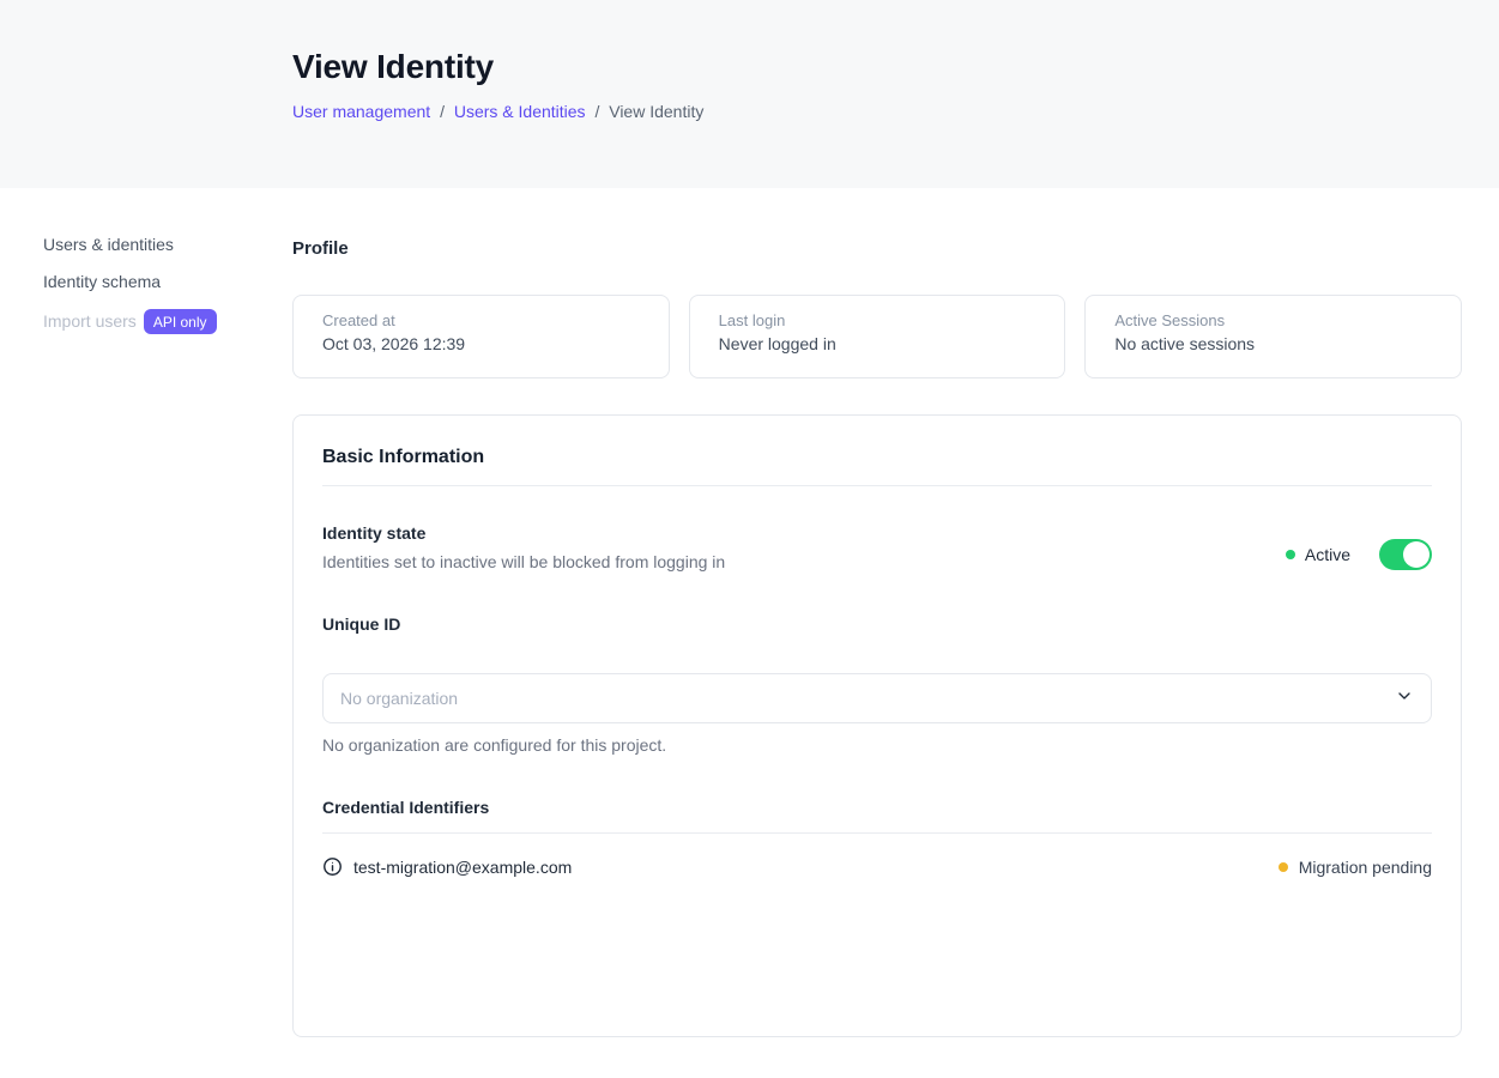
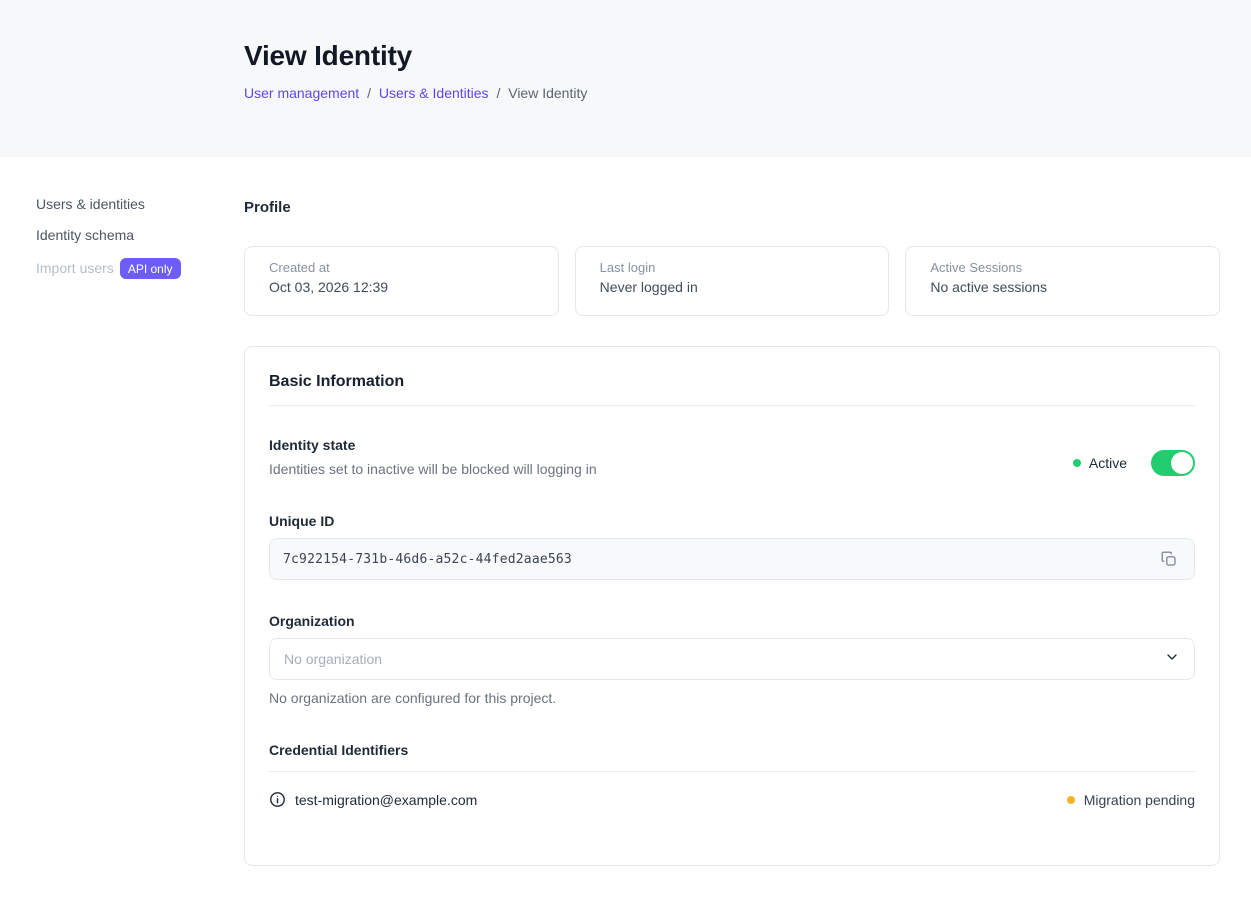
  View Identity
  User management / Users & Identities / View Identity
  Users & identities
  Identity schema
  Import users
  API only
  Profile
  Created at
  Oct 03, 2026 12:39
  Last login
  Never logged in
  Active Sessions
  No active sessions
  Basic Information
  Identity state
- Identities set to inactive will be blocked from logging in
+ Identities set to inactive will be blocked will logging in
  Active
  Unique ID
+ 7c922154-731b-46d6-a52c-44fed2aae563
+ Organization
  No organization
  No organization are configured for this project.
  Credential Identifiers
  test-migration@example.com
  Migration pending
